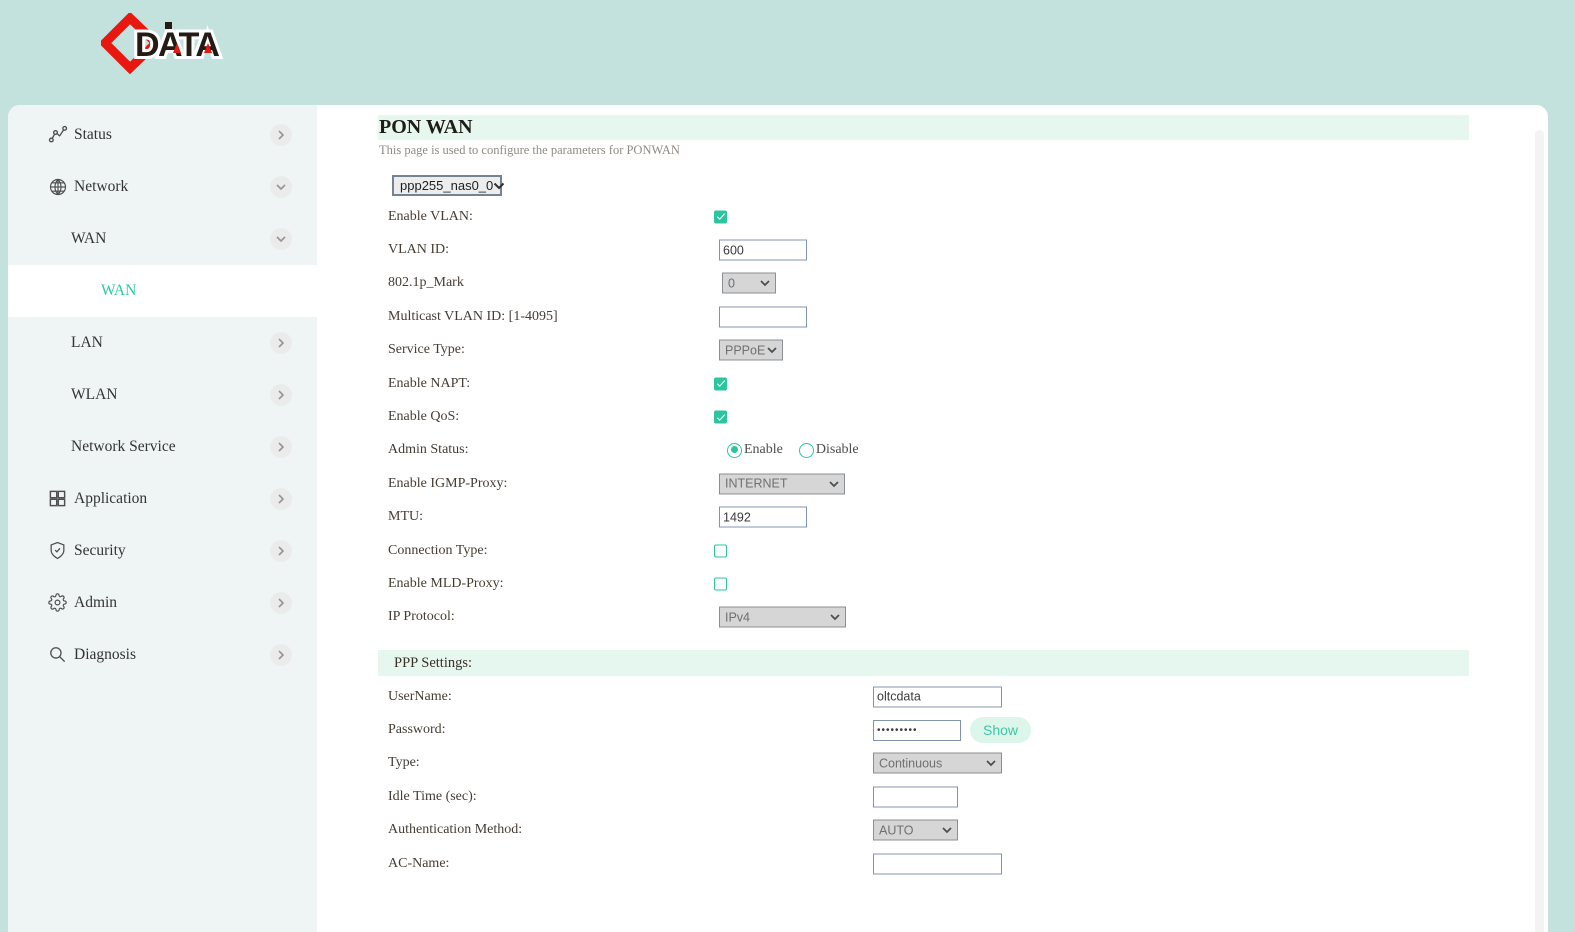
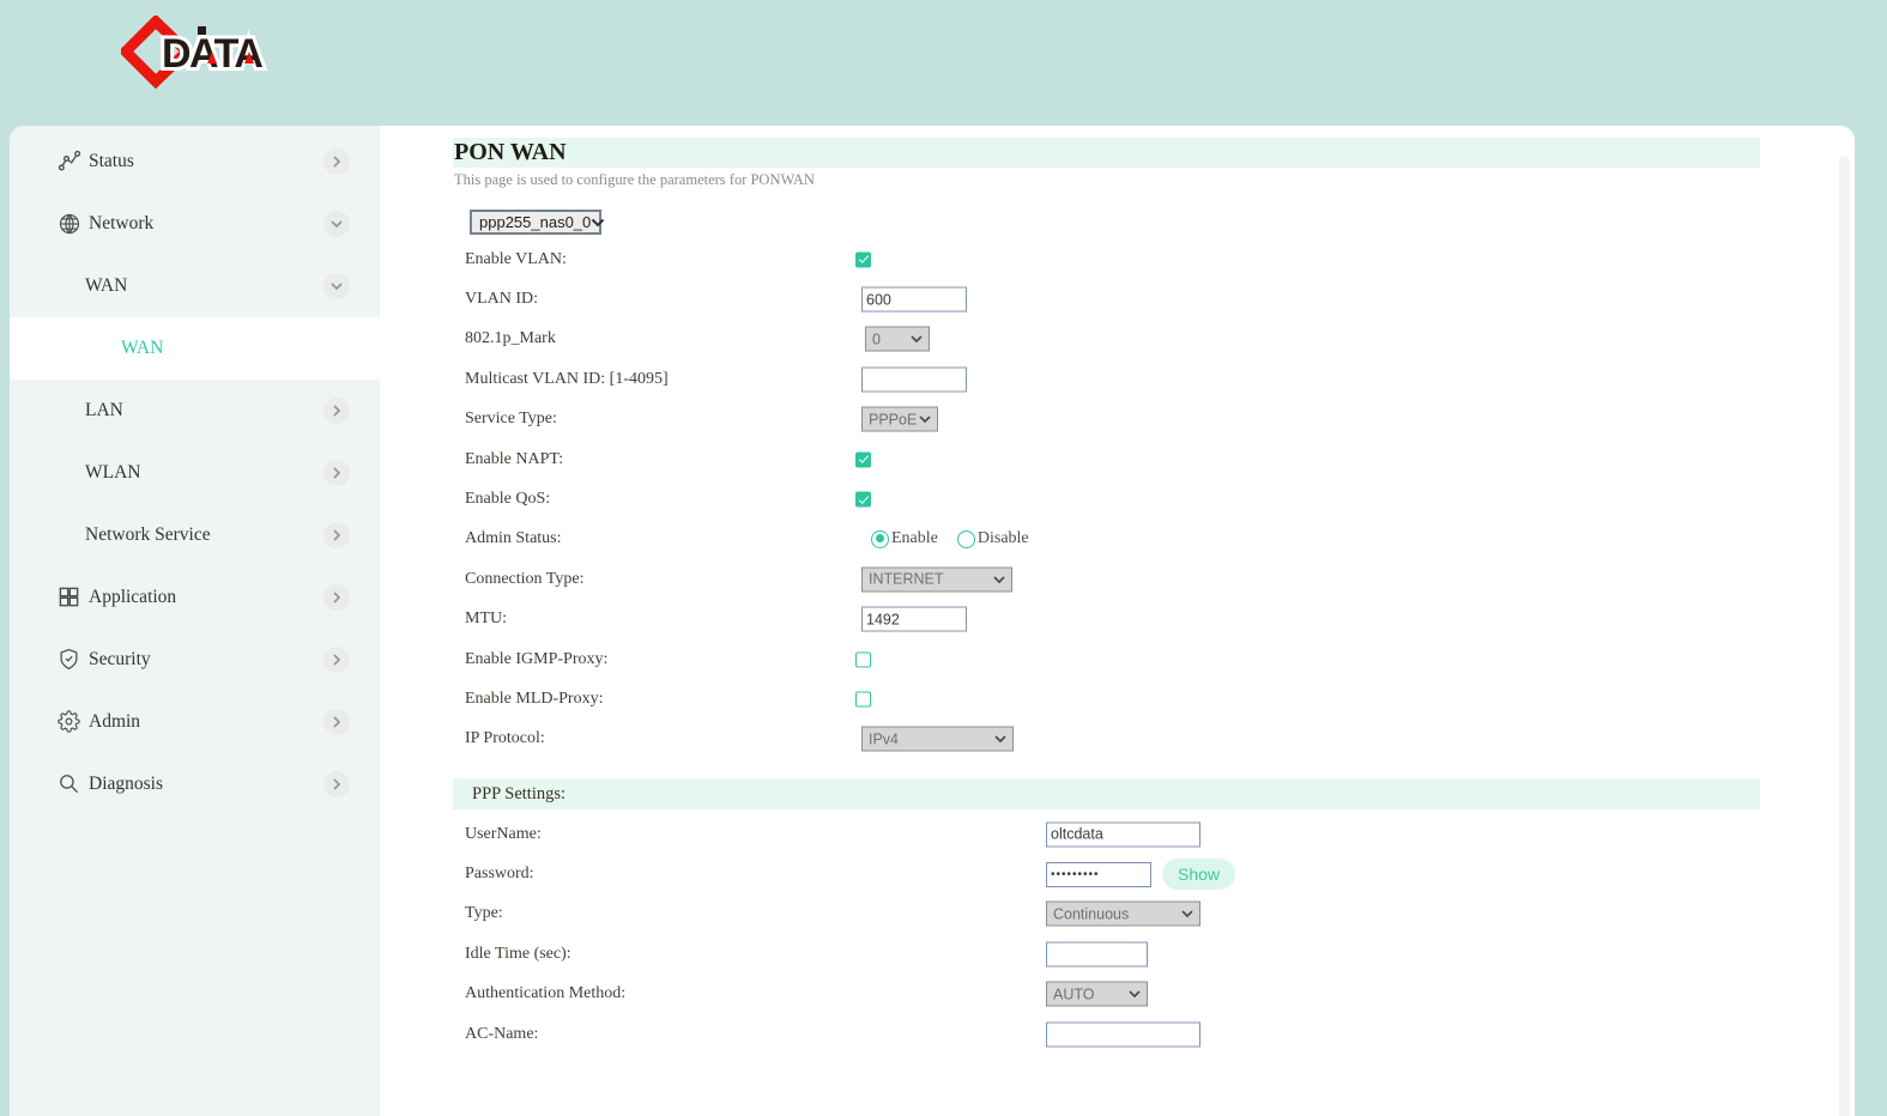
  DATA
  Status
  Network
  WAN
  WAN
  LAN
  WLAN
  Network Service
  Application
  Security
  Admin
  Diagnosis
  PON WAN
  This page is used to configure the parameters for PONWAN
  ppp255_nas0_0
  Enable VLAN:
  VLAN ID:
  600
  802.1p_Mark
  0
  Multicast VLAN ID: [1-4095]
  Service Type:
  PPPoE
  Enable NAPT:
  Enable QoS:
  Admin Status:
  Enable
  Disable
- Enable IGMP-Proxy:
+ Connection Type:
  INTERNET
  MTU:
  1492
- Connection Type:
+ Enable IGMP-Proxy:
  Enable MLD-Proxy:
  IP Protocol:
  IPv4
  PPP Settings:
  UserName:
  oltcdata
  Password:
  •••••••••
  Show
  Type:
  Continuous
  Idle Time (sec):
  Authentication Method:
  AUTO
  AC-Name:
